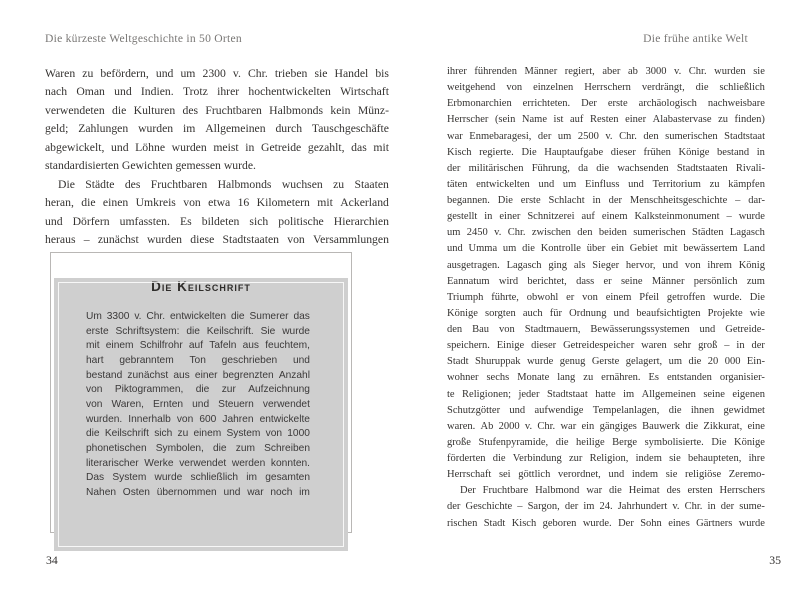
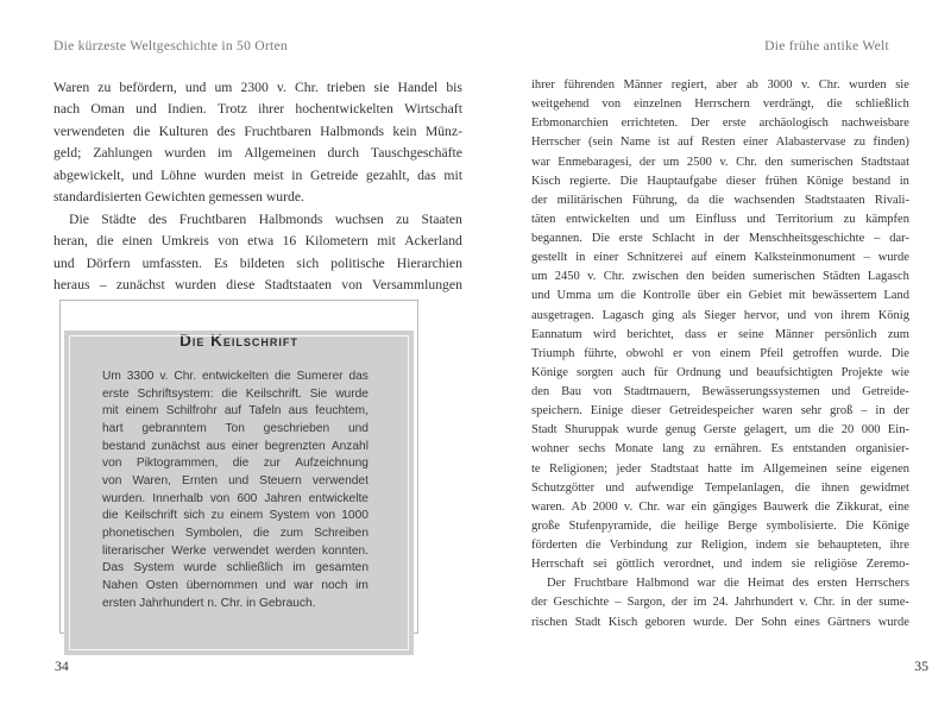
  Die kürzeste Weltgeschichte in 50 Orten
  Die frühe antike Welt
  Waren
  zu
  befördern,
  und
  um
  2300
  v.
  Chr.
  trieben
  sie
  Handel
  bis
  nach
  Oman
  und
  Indien.
  Trotz
  ihrer
  hochentwickelten
  Wirtschaft
  verwendeten
  die
  Kulturen
  des
  Fruchtbaren
  Halbmonds
  kein
  Münz-
  geld;
  Zahlungen
  wurden
  im
  Allgemeinen
  durch
  Tauschgeschäfte
  abgewickelt,
  und
  Löhne
  wurden
  meist
  in
  Getreide
  gezahlt,
  das
  mit
  standardisierten Gewichten gemessen wurde.
  Die
  Städte
  des
  Fruchtbaren
  Halbmonds
  wuchsen
  zu
  Staaten
  heran,
  die
  einen
  Umkreis
  von
  etwa
  16
  Kilometern
  mit
  Ackerland
  und
  Dörfern
  umfassten.
  Es
  bildeten
  sich
  politische
  Hierarchien
  heraus
  –
  zunächst
  wurden
  diese
  Stadtstaaten
  von
  Versammlungen
  Die Keilschrift
  Um
  3300
  v.
  Chr.
  entwickelten
  die
  Sumerer
  das
  erste
  Schriftsystem:
  die
  Keilschrift.
  Sie
  wurde
  mit
  einem
  Schilfrohr
  auf
  Tafeln
  aus
  feuchtem,
  hart
  gebranntem
  Ton
  geschrieben
  und
  bestand
  zunächst
  aus
  einer
  begrenzten
  Anzahl
  von
  Piktogrammen,
  die
  zur
  Aufzeichnung
  von
  Waren,
  Ernten
  und
  Steuern
  verwendet
  wurden.
  Innerhalb
  von
  600
  Jahren
  entwickelte
  die
  Keilschrift
  sich
  zu
  einem
  System
  von
  1000
  phonetischen
  Symbolen,
  die
  zum
  Schreiben
  literarischer
  Werke
  verwendet
  werden
  konnten.
  Das
  System
  wurde
  schließlich
  im
  gesamten
  Nahen
  Osten
  übernommen
  und
  war
  noch
  im
+ ersten Jahrhundert n. Chr. in Gebrauch.
  ihrer
  führenden
  Männer
  regiert,
  aber
  ab
  3000
  v.
  Chr.
  wurden
  sie
  weitgehend
  von
  einzelnen
  Herrschern
  verdrängt,
  die
  schließlich
  Erbmonarchien
  errichteten.
  Der
  erste
  archäologisch
  nachweisbare
  Herrscher
  (sein
  Name
  ist
  auf
  Resten
  einer
  Alabastervase
  zu
  finden)
  war
  Enmebaragesi,
  der
  um
  2500
  v.
  Chr.
  den
  sumerischen
  Stadtstaat
  Kisch
  regierte.
  Die
  Hauptaufgabe
  dieser
  frühen
  Könige
  bestand
  in
  der
  militärischen
  Führung,
  da
  die
  wachsenden
  Stadtstaaten
  Rivali-
  täten
  entwickelten
  und
  um
  Einfluss
  und
  Territorium
  zu
  kämpfen
  begannen.
  Die
  erste
  Schlacht
  in
  der
  Menschheitsgeschichte
  –
  dar-
  gestellt
  in
  einer
  Schnitzerei
  auf
  einem
  Kalksteinmonument
  –
  wurde
  um
  2450
  v.
  Chr.
  zwischen
  den
  beiden
  sumerischen
  Städten
  Lagasch
  und
  Umma
  um
  die
  Kontrolle
  über
  ein
  Gebiet
  mit
  bewässertem
  Land
  ausgetragen.
  Lagasch
  ging
  als
  Sieger
  hervor,
  und
  von
  ihrem
  König
  Eannatum
  wird
  berichtet,
  dass
  er
  seine
  Männer
  persönlich
  zum
  Triumph
  führte,
  obwohl
  er
  von
  einem
  Pfeil
  getroffen
  wurde.
  Die
  Könige
  sorgten
  auch
  für
  Ordnung
  und
  beaufsichtigten
  Projekte
  wie
  den
  Bau
  von
  Stadtmauern,
  Bewässerungssystemen
  und
  Getreide-
  speichern.
  Einige
  dieser
  Getreidespeicher
  waren
  sehr
  groß
  –
  in
  der
  Stadt
  Shuruppak
  wurde
  genug
  Gerste
  gelagert,
  um
  die
  20
  000
  Ein-
  wohner
  sechs
  Monate
  lang
  zu
  ernähren.
  Es
  entstanden
  organisier-
  te
  Religionen;
  jeder
  Stadtstaat
  hatte
  im
  Allgemeinen
  seine
  eigenen
  Schutzgötter
  und
  aufwendige
  Tempelanlagen,
  die
  ihnen
  gewidmet
  waren.
  Ab
  2000
  v.
  Chr.
  war
  ein
  gängiges
  Bauwerk
  die
  Zikkurat,
  eine
  große
  Stufenpyramide,
  die
  heilige
  Berge
  symbolisierte.
  Die
  Könige
  förderten
  die
  Verbindung
  zur
  Religion,
  indem
  sie
  behaupteten,
  ihre
  Herrschaft
  sei
  göttlich
  verordnet,
  und
  indem
  sie
  religiöse
  Zeremo-
  Der
  Fruchtbare
  Halbmond
  war
  die
  Heimat
  des
  ersten
  Herrschers
  der
  Geschichte
  –
  Sargon,
  der
  im
  24.
  Jahrhundert
  v.
  Chr.
  in
  der
  sume-
  rischen
  Stadt
  Kisch
  geboren
  wurde.
  Der
  Sohn
  eines
  Gärtners
  wurde
  34
  35
